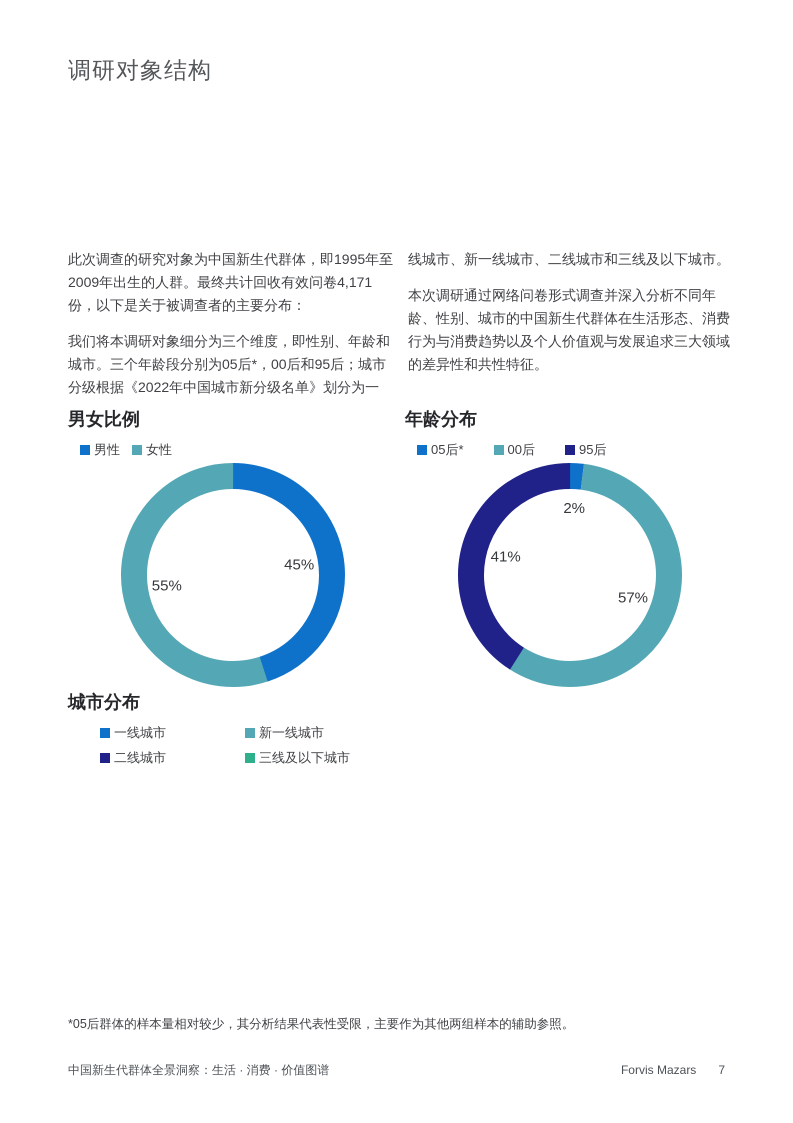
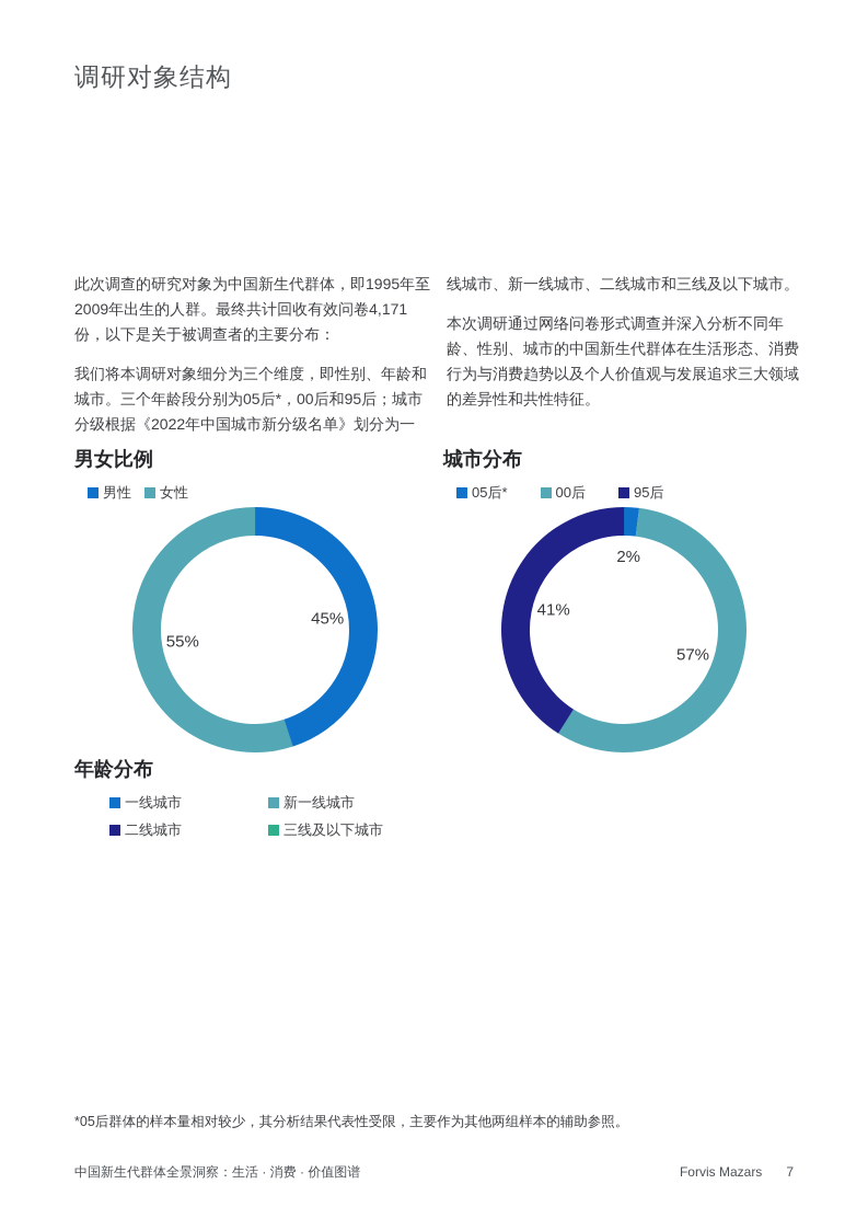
  调研对象结构
  此次调查的研究对象为中国新生代群体，即1995年至2009年出生的人群。最终共计回收有效问卷4,171份，以下是关于被调查者的主要分布：
  我们将本调研对象细分为三个维度，即性别、年龄和城市。三个年龄段分别为05后*，00后和95后；城市分级根据《2022年中国城市新分级名单》划分为一
  线城市、新一线城市、二线城市和三线及以下城市。
  本次调研通过网络问卷形式调查并深入分析不同年龄、性别、城市的中国新生代群体在生活形态、消费行为与消费趋势以及个人价值观与发展追求三大领域的差异性和共性特征。
  男女比例
  男性
  女性
  45%
  55%
- 年龄分布
+ 城市分布
  05后*
  00后
  95后
  2%
  57%
  41%
- 城市分布
+ 年龄分布
  一线城市
  新一线城市
  二线城市
  三线及以下城市
  *05后群体的样本量相对较少，其分析结果代表性受限，主要作为其他两组样本的辅助参照。
  中国新生代群体全景洞察：生活 · 消费 · 价值图谱
  Forvis Mazars
  7
